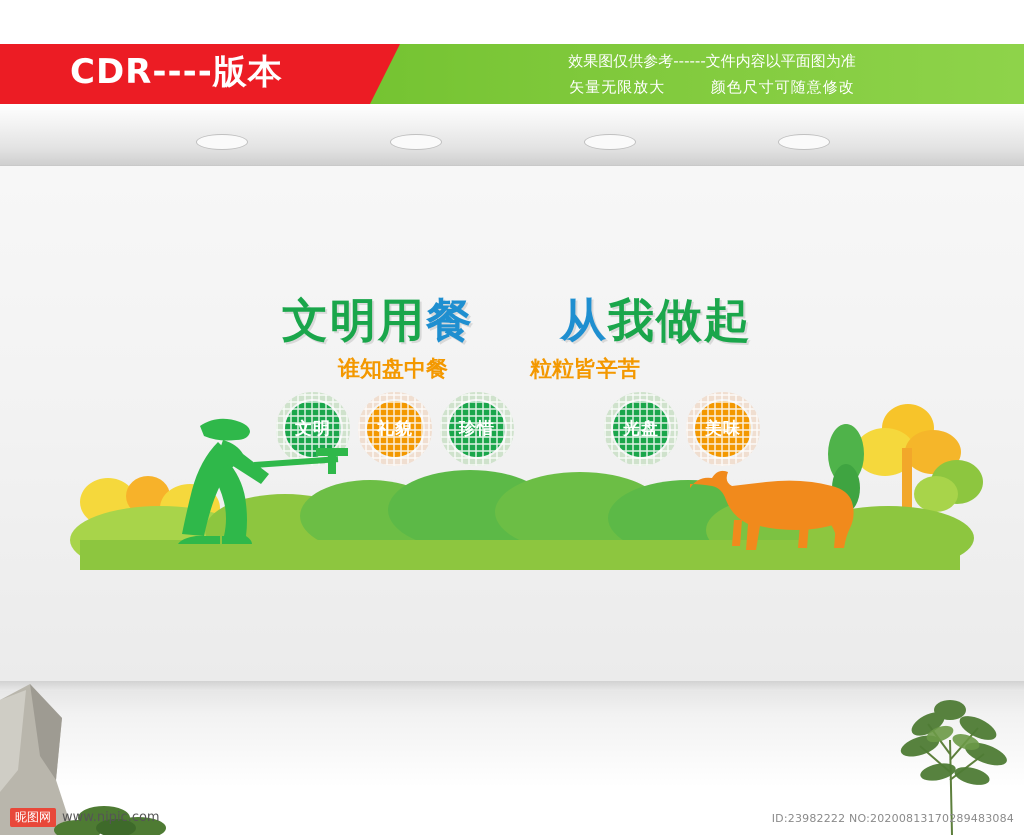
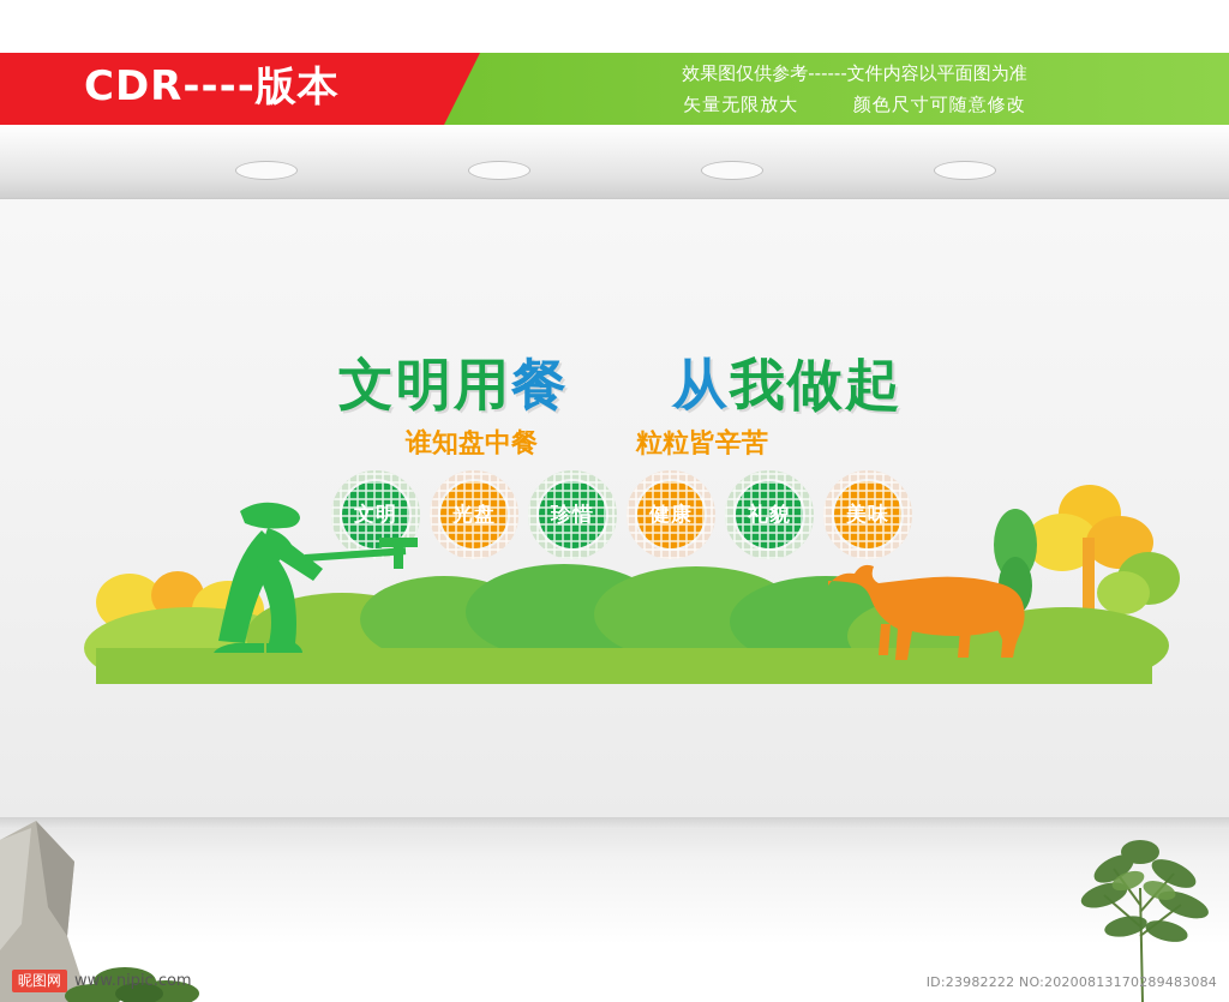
  CDR----版本
  效果图仅供参考------文件内容以平面图为准
  矢量无限放大 颜色尺寸可随意修改
  文明用餐
  从我做起
  谁知盘中餐
  粒粒皆辛苦
  文明
- 礼貌
+ 光盘
  珍惜
+ 健康
- 光盘
+ 礼貌
  美味
  昵图网
  www.nipic.com
  ID:23982222 NO:20200813170289483084
